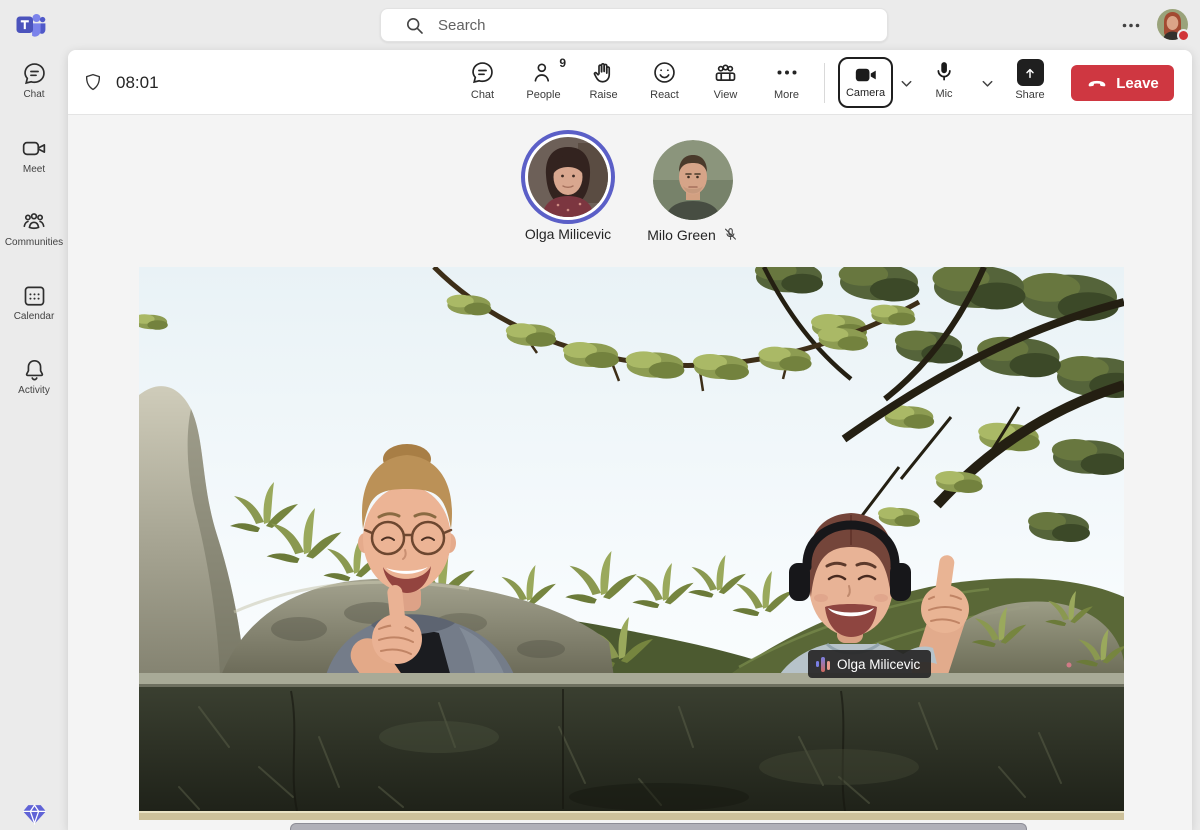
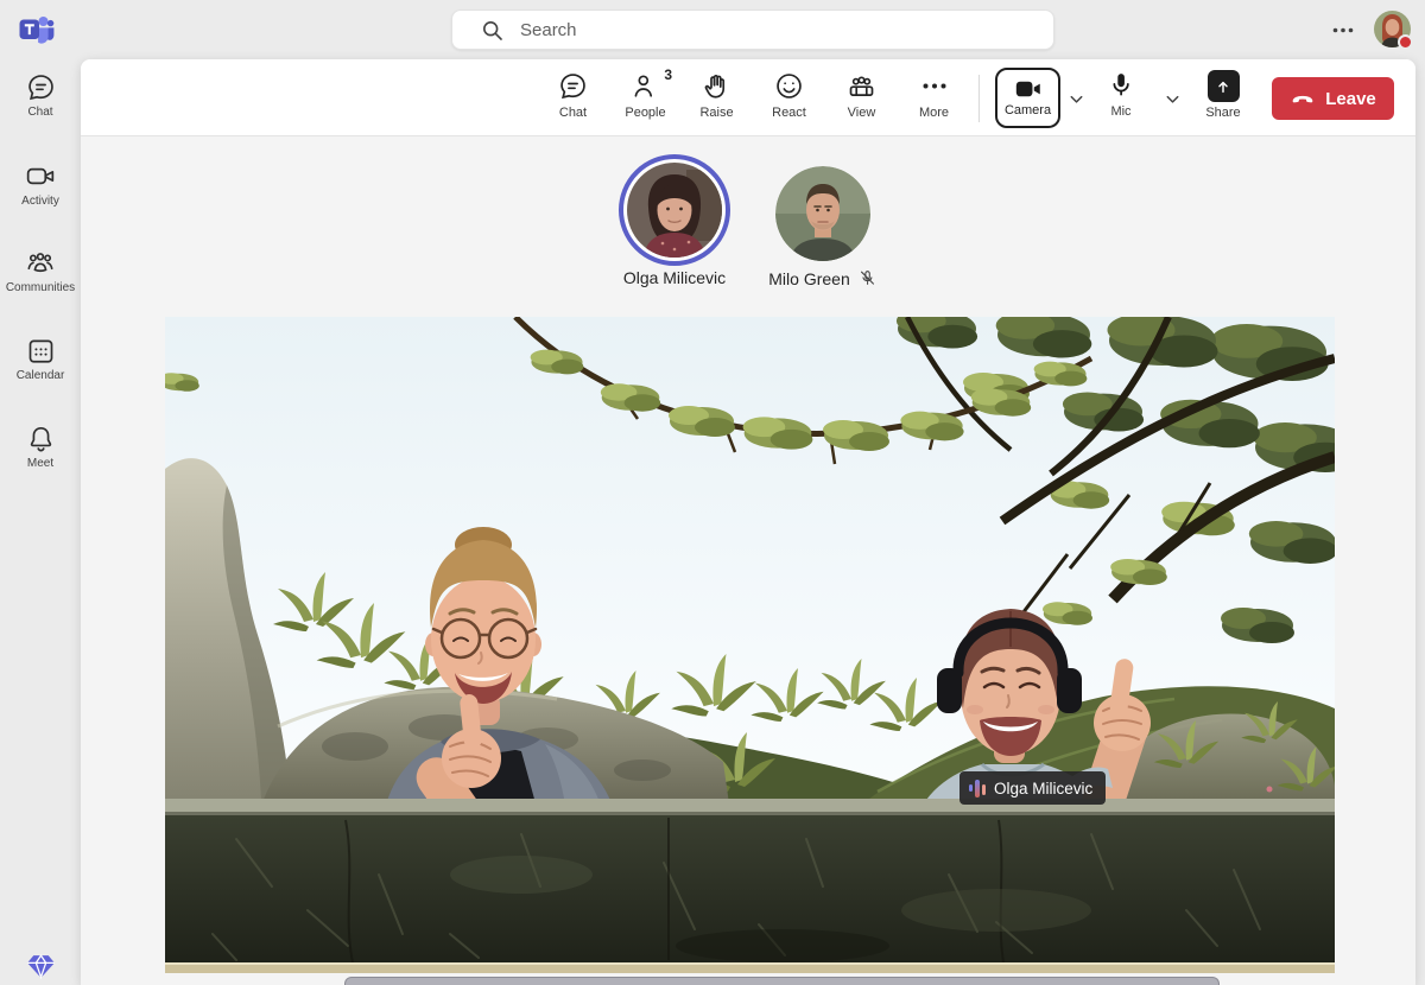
  Search
  Chat
- Meet
+ Activity
  Communities
  Calendar
- Activity
+ Meet
- 08:01
  Chat
- 9
+ 3
  People
  Raise
  React
  View
  More
  Camera
  Mic
  Share
  Leave
  Olga Milicevic
  Milo Green
  Olga Milicevic
